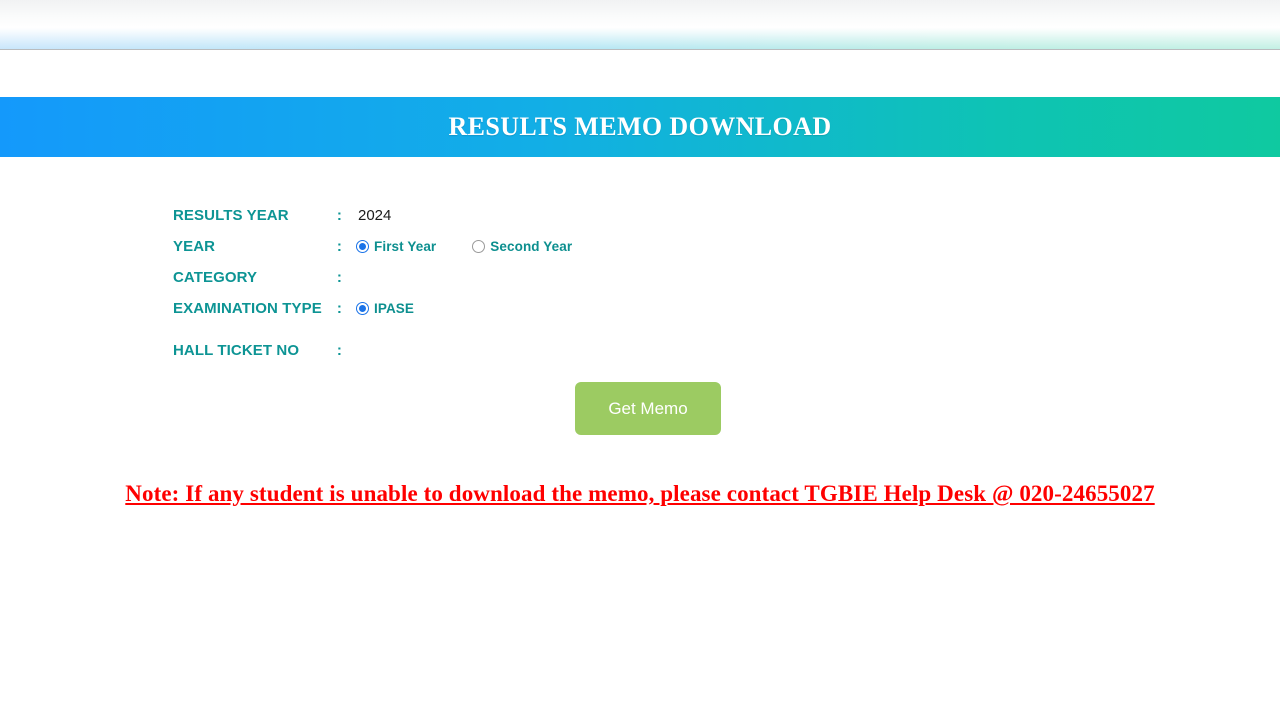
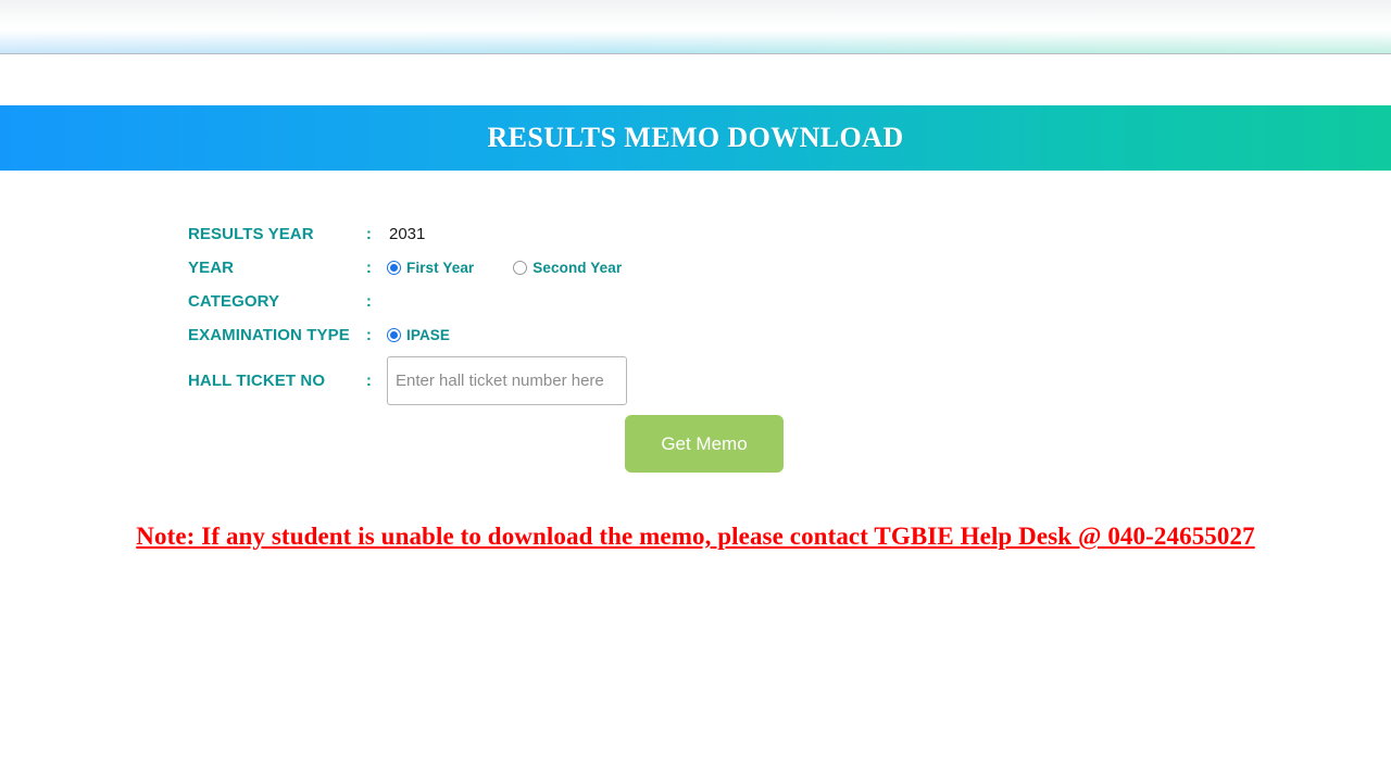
  RESULTS MEMO DOWNLOAD
  RESULTS YEAR
  :
- 2024
+ 2031
  YEAR
  :
  First Year
  Second Year
  CATEGORY
  :
  EXAMINATION TYPE
  :
  IPASE
  HALL TICKET NO
  :
+ Enter hall ticket number here
  Get Memo
- Note: If any student is unable to download the memo, please contact TGBIE Help Desk @ 020-24655027
+ Note: If any student is unable to download the memo, please contact TGBIE Help Desk @ 040-24655027
